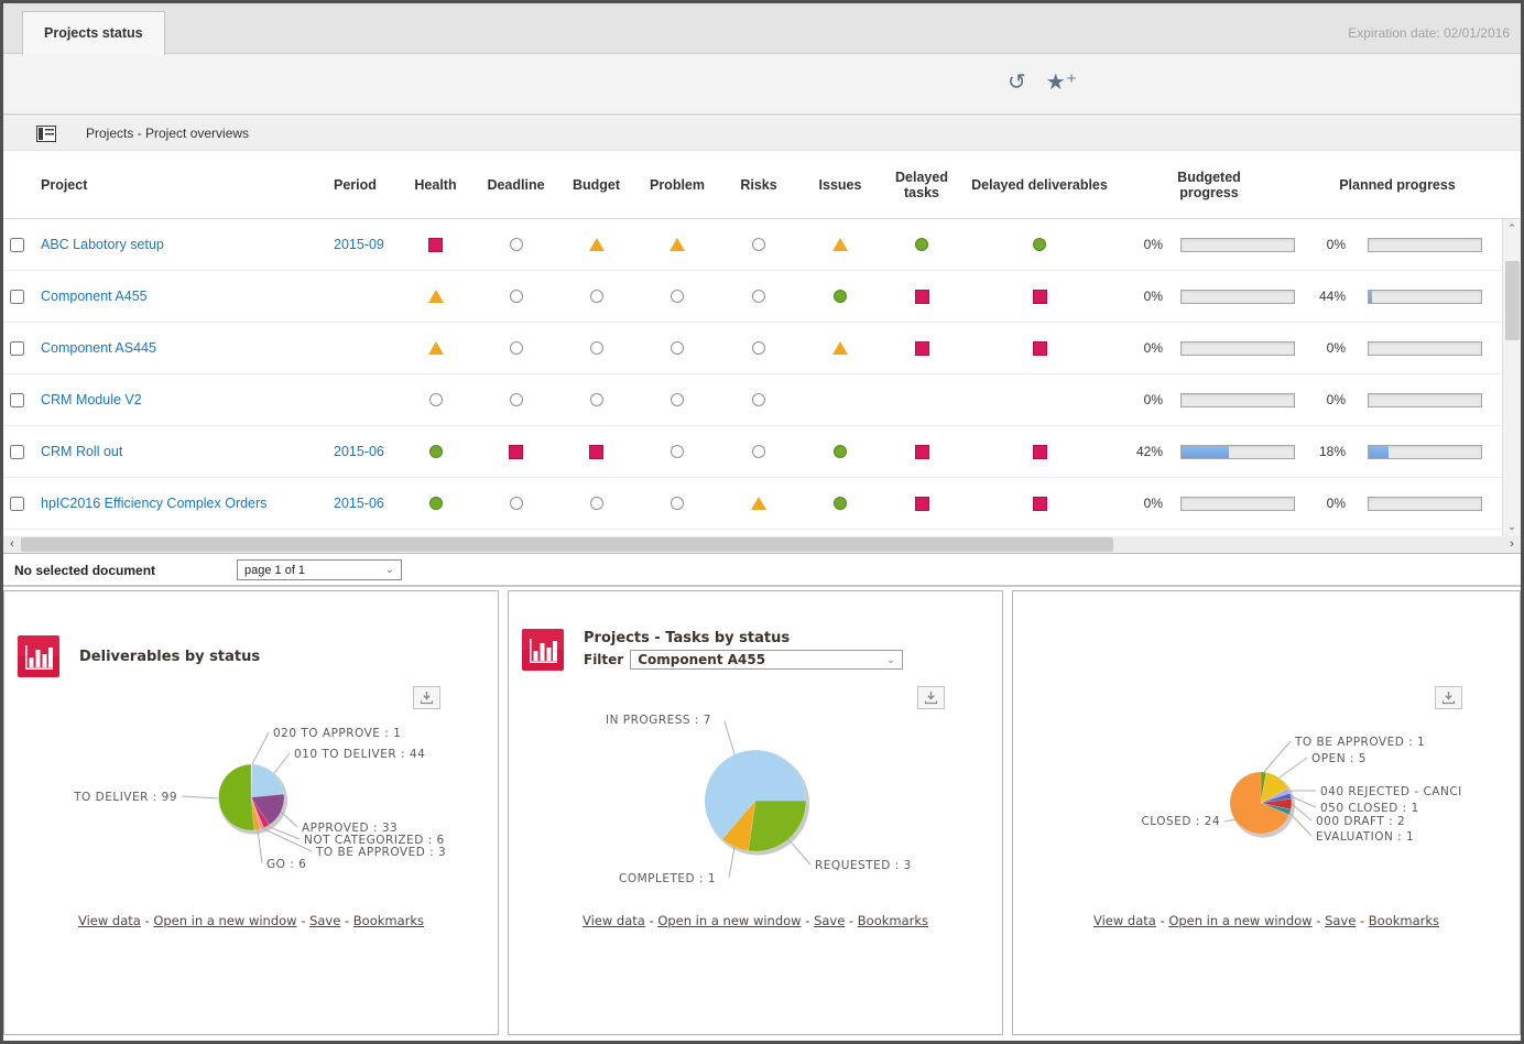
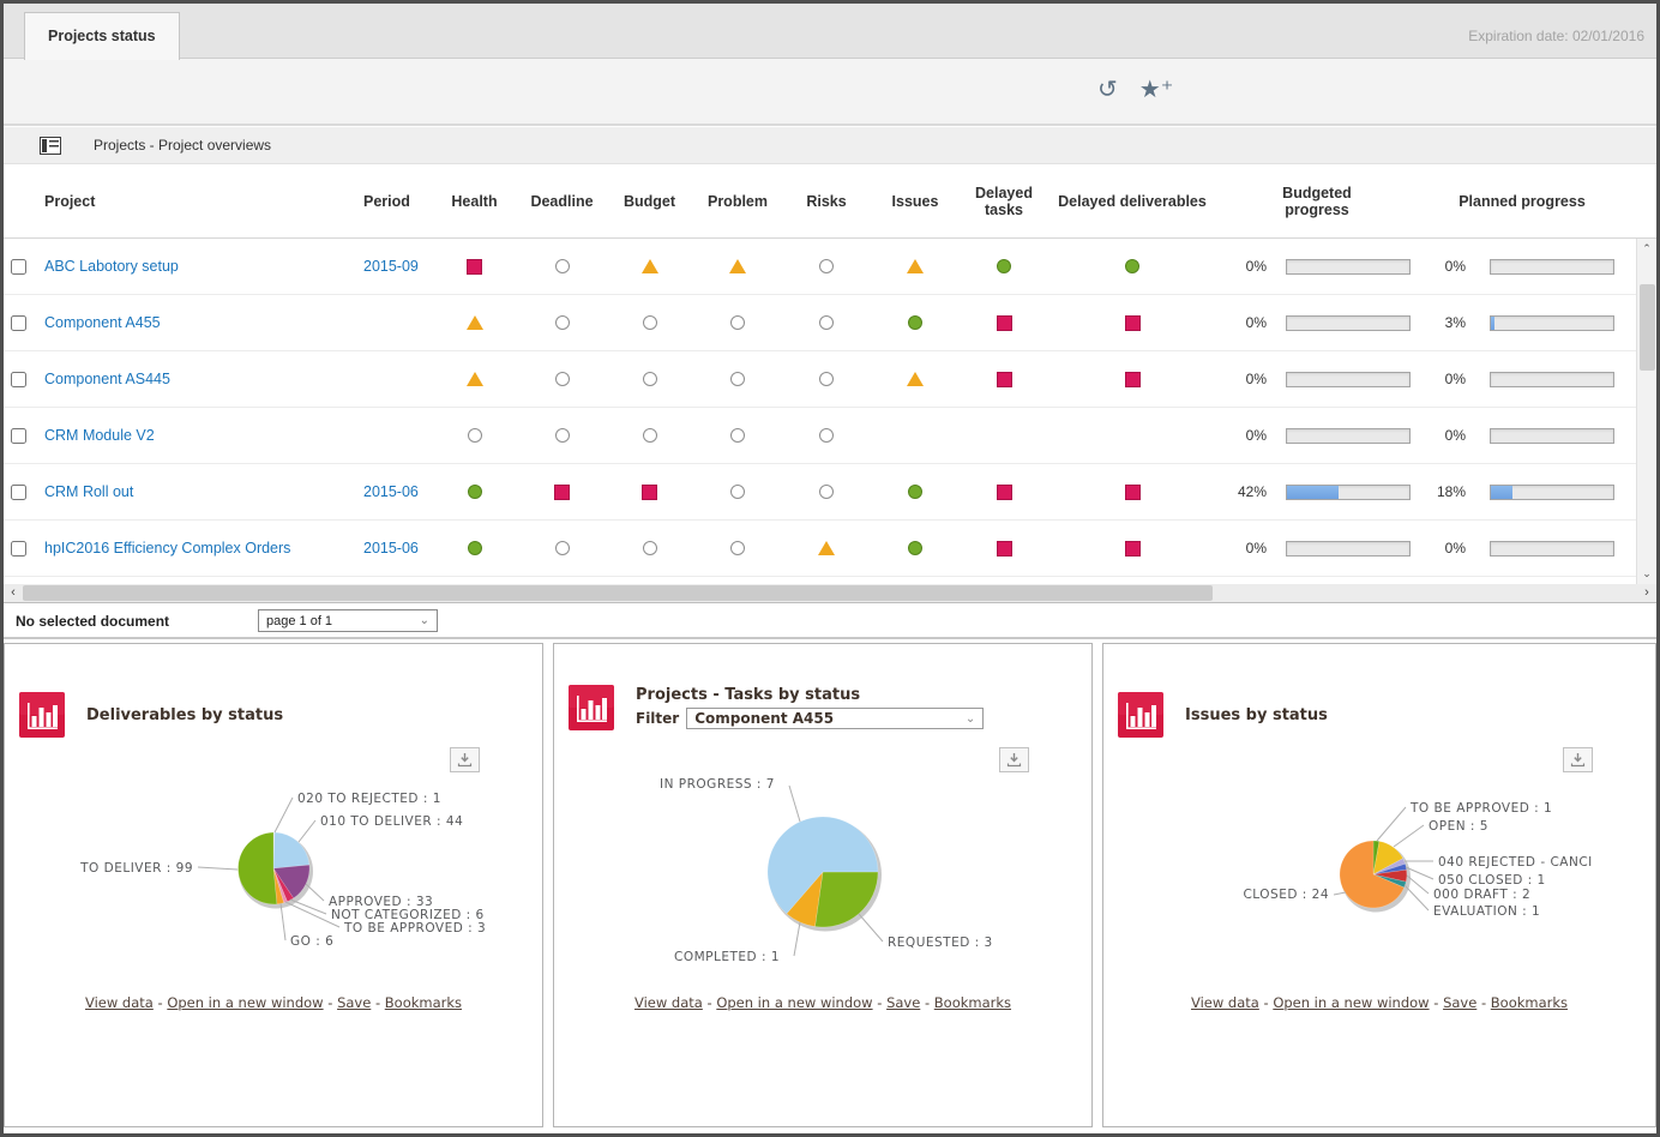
  Projects status
  Expiration date: 02/01/2016
  ↺
  ★⁺
  Projects - Project overviews
  Project
  Period
  Health
  Deadline
  Budget
  Problem
  Risks
  Issues
  Delayed tasks
  Delayed deliverables
  Budgeted progress
  Planned progress
  ABC Labotory setup
  2015-09
  0%
  0%
  Component A455
  0%
- 44%
+ 3%
  Component AS445
  0%
  0%
  CRM Module V2
  0%
  0%
  CRM Roll out
  2015-06
  42%
  18%
  hpIC2016 Efficiency Complex Orders
  2015-06
  0%
  0%
  ⌃
  ⌄
  ‹
  ›
  No selected document
  page 1 of 1
  ⌄
  Deliverables by status
- 020 TO APPROVE : 1
+ 020 TO REJECTED : 1
  010 TO DELIVER : 44
  APPROVED : 33
  NOT CATEGORIZED : 6
  TO BE APPROVED : 3
  GO : 6
  TO DELIVER : 99
  View data - Open in a new window - Save - Bookmarks
  Projects - Tasks by status
  Filter
  Component A455
  ⌄
  REQUESTED : 3
  COMPLETED : 1
  IN PROGRESS : 7
  View data - Open in a new window - Save - Bookmarks
+ Issues by status
  TO BE APPROVED : 1
  OPEN : 5
  040 REJECTED - CANCI
  050 CLOSED : 1
  000 DRAFT : 2
  EVALUATION : 1
  CLOSED : 24
  View data - Open in a new window - Save - Bookmarks
